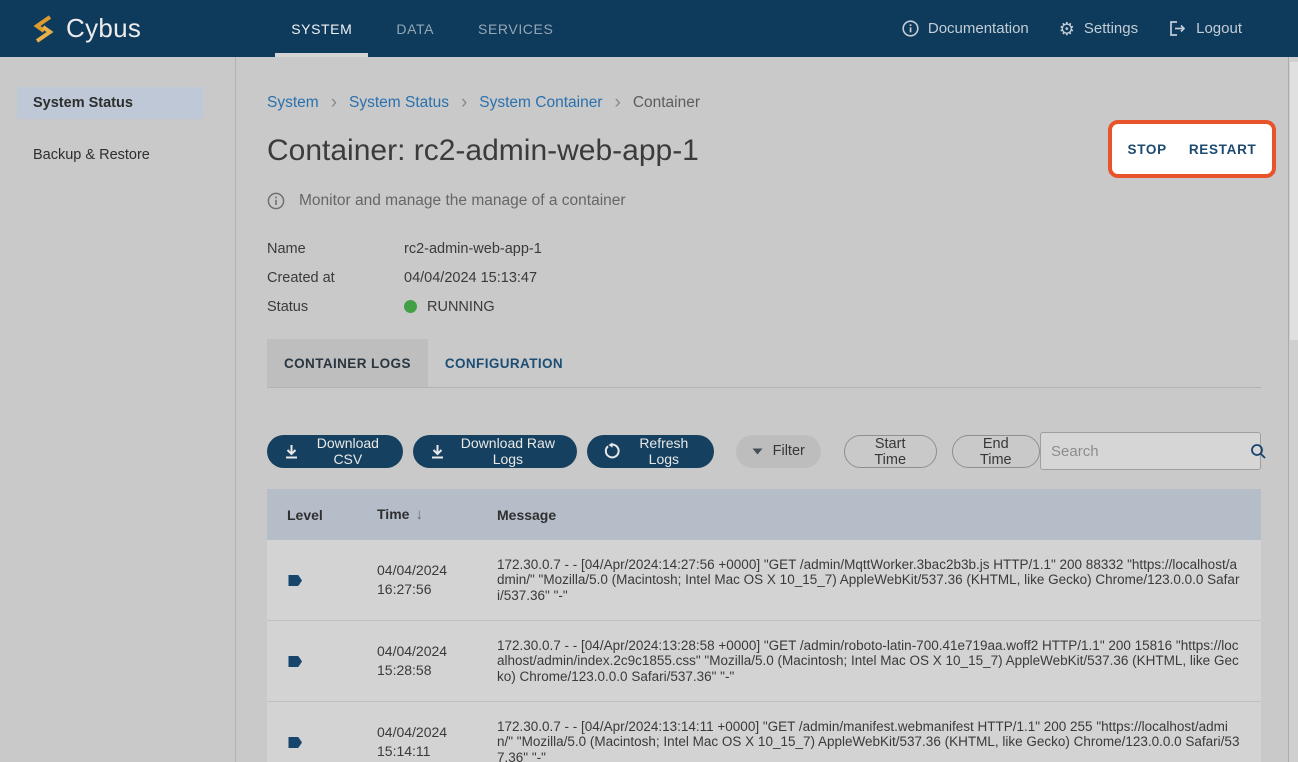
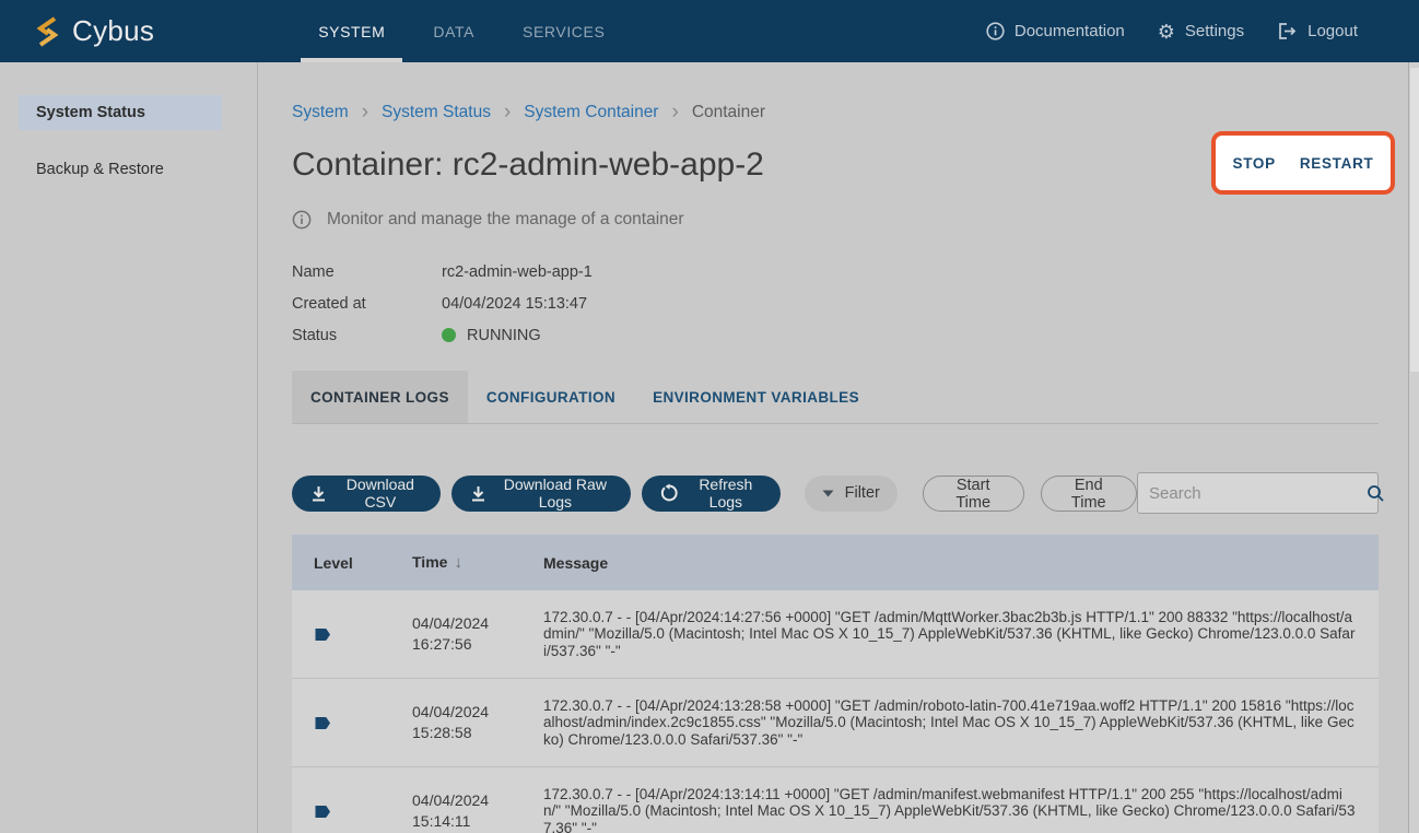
  Cybus
  SYSTEM
  DATA
  SERVICES
  Documentation
  ⚙
  Settings
  Logout
  System Status
  Backup & Restore
  System
  ›
  System Status
  ›
  System Container
  ›
  Container
- Container: rc2-admin-web-app-1
+ Container: rc2-admin-web-app-2
  STOP
  RESTART
  Monitor and manage the manage of a container
  Name
  rc2-admin-web-app-1
  Created at
  04/04/2024 15:13:47
  Status
  RUNNING
  CONTAINER LOGS
  CONFIGURATION
+ ENVIRONMENT VARIABLES
  Download CSV
  Download Raw Logs
  Refresh Logs
  Filter
  Start Time
  End Time
  Search
  Level
  Time ↓
  Message
  04/04/2024
  16:27:56
  172.30.0.7 - - [04/Apr/2024:14:27:56 +0000] "GET /admin/MqttWorker.3bac2b3b.js HTTP/1.1" 200 88332 "https://localhost/admin/" "Mozilla/5.0 (Macintosh; Intel Mac OS X 10_15_7) AppleWebKit/537.36 (KHTML, like Gecko) Chrome/123.0.0.0 Safari/537.36" "-"
  04/04/2024
  15:28:58
  172.30.0.7 - - [04/Apr/2024:13:28:58 +0000] "GET /admin/roboto-latin-700.41e719aa.woff2 HTTP/1.1" 200 15816 "https://localhost/admin/index.2c9c1855.css" "Mozilla/5.0 (Macintosh; Intel Mac OS X 10_15_7) AppleWebKit/537.36 (KHTML, like Gecko) Chrome/123.0.0.0 Safari/537.36" "-"
  04/04/2024
  15:14:11
  172.30.0.7 - - [04/Apr/2024:13:14:11 +0000] "GET /admin/manifest.webmanifest HTTP/1.1" 200 255 "https://localhost/admin/" "Mozilla/5.0 (Macintosh; Intel Mac OS X 10_15_7) AppleWebKit/537.36 (KHTML, like Gecko) Chrome/123.0.0.0 Safari/537.36" "-"
